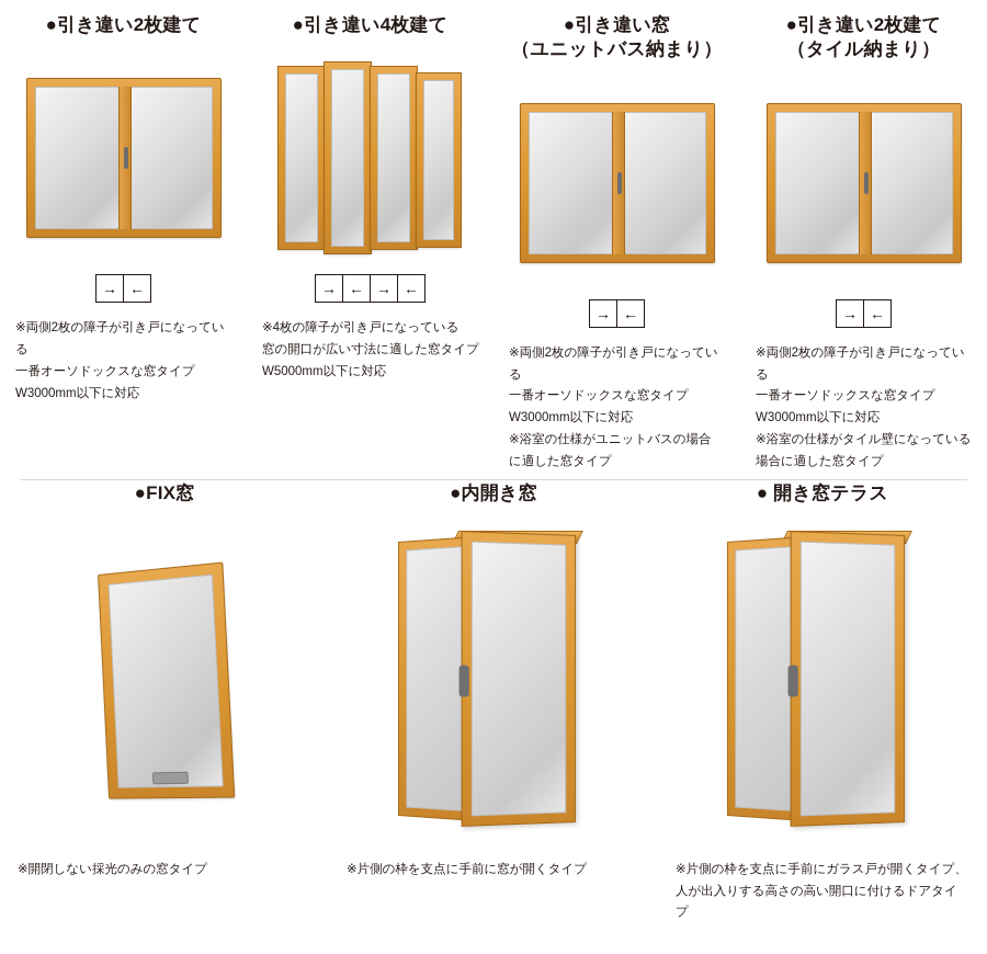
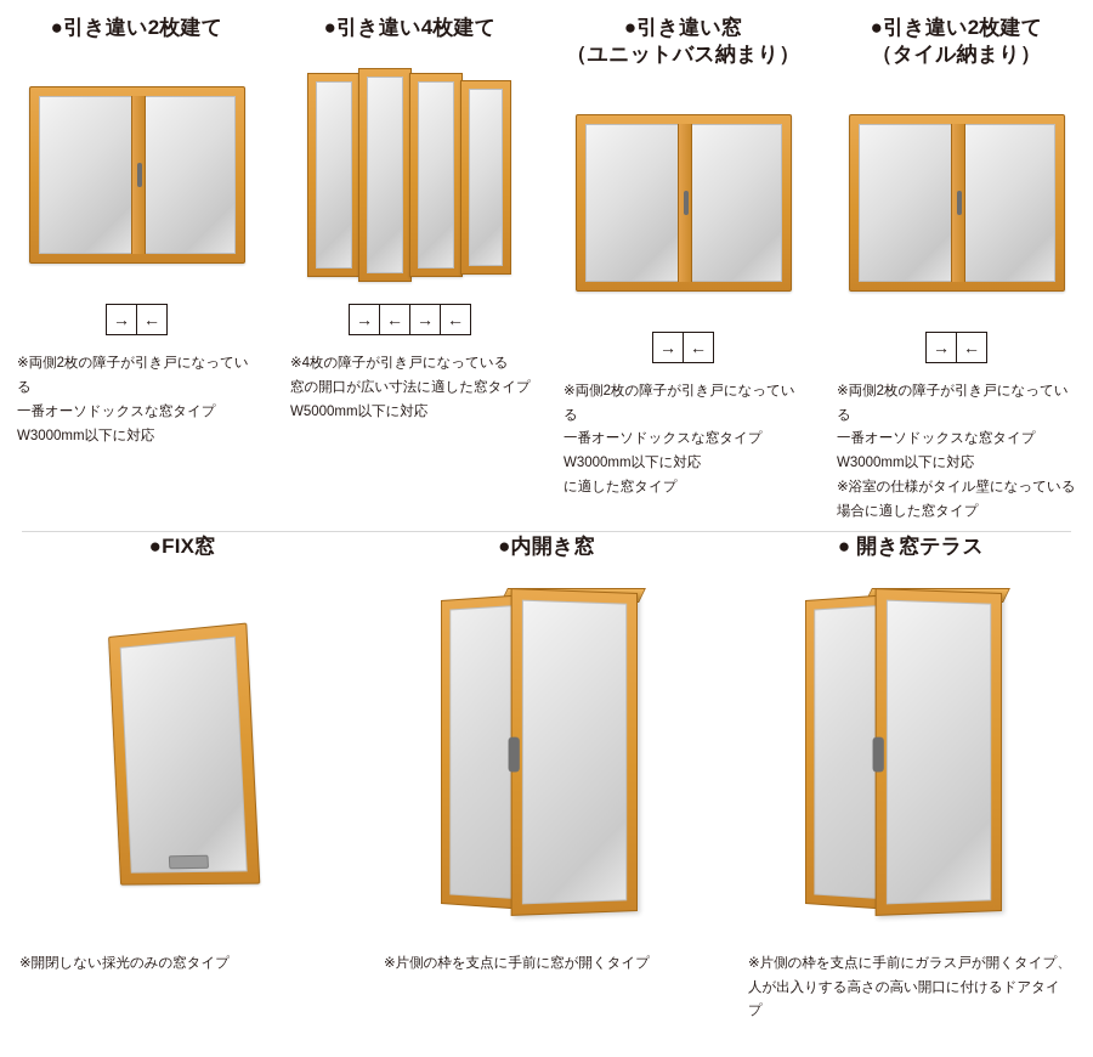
  ●引き違い2枚建て
  →
  ←
  ※両側2枚の障子が引き戸になっている
  一番オーソドックスな窓タイプ
  W3000mm以下に対応
  ●引き違い4枚建て
  →
  ←
  →
  ←
  ※4枚の障子が引き戸になっている
  窓の開口が広い寸法に適した窓タイプ
  W5000mm以下に対応
  ●引き違い窓
  （ユニットバス納まり）
  →
  ←
  ※両側2枚の障子が引き戸になっている
  一番オーソドックスな窓タイプ
  W3000mm以下に対応
- ※浴室の仕様がユニットバスの場合
  に適した窓タイプ
  ●引き違い2枚建て
  （タイル納まり）
  →
  ←
  ※両側2枚の障子が引き戸になっている
  一番オーソドックスな窓タイプ
  W3000mm以下に対応
  ※浴室の仕様がタイル壁になっている
  場合に適した窓タイプ
  ●FIX窓
  ※開閉しない採光のみの窓タイプ
  ●内開き窓
  ※片側の枠を支点に手前に窓が開くタイプ
  ● 開き窓テラス
  ※片側の枠を支点に手前にガラス戸が開くタイプ、
  人が出入りする高さの高い開口に付けるドアタイプ
